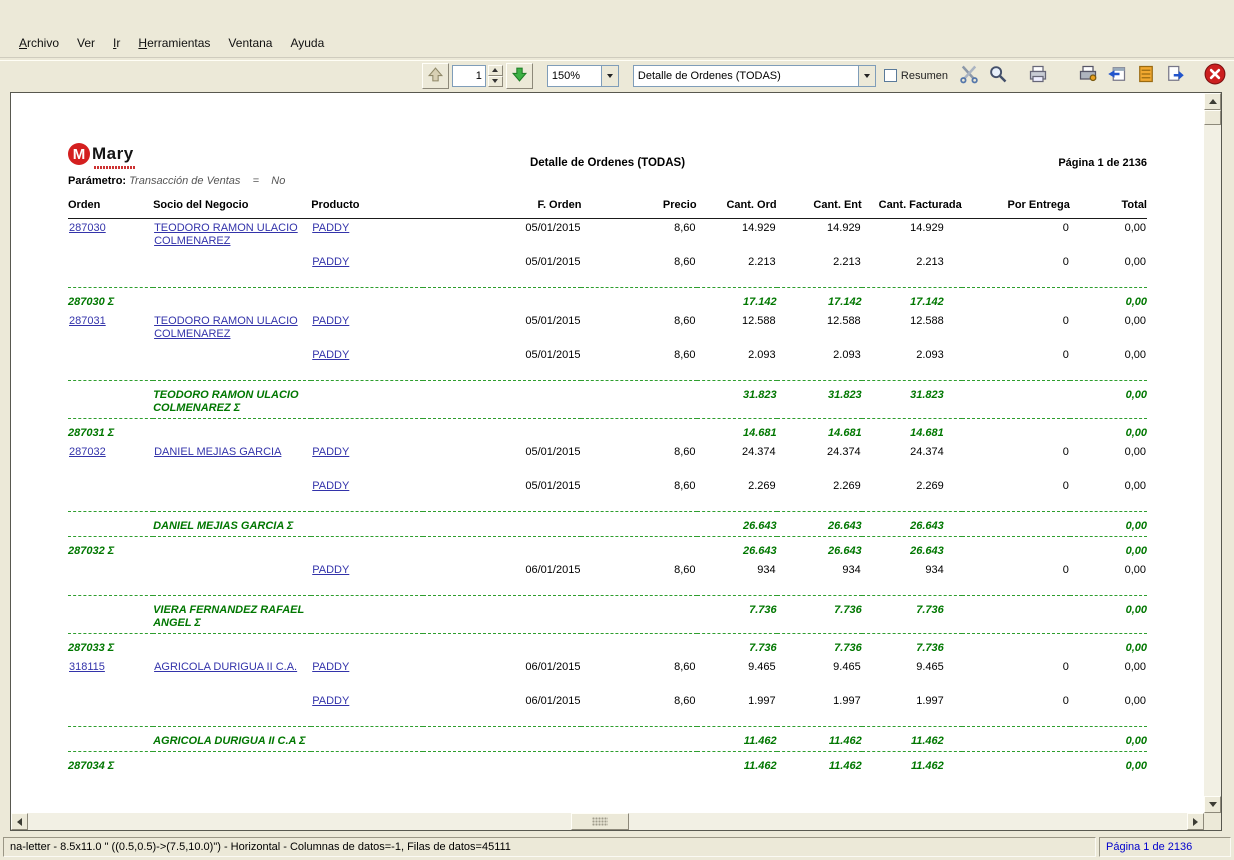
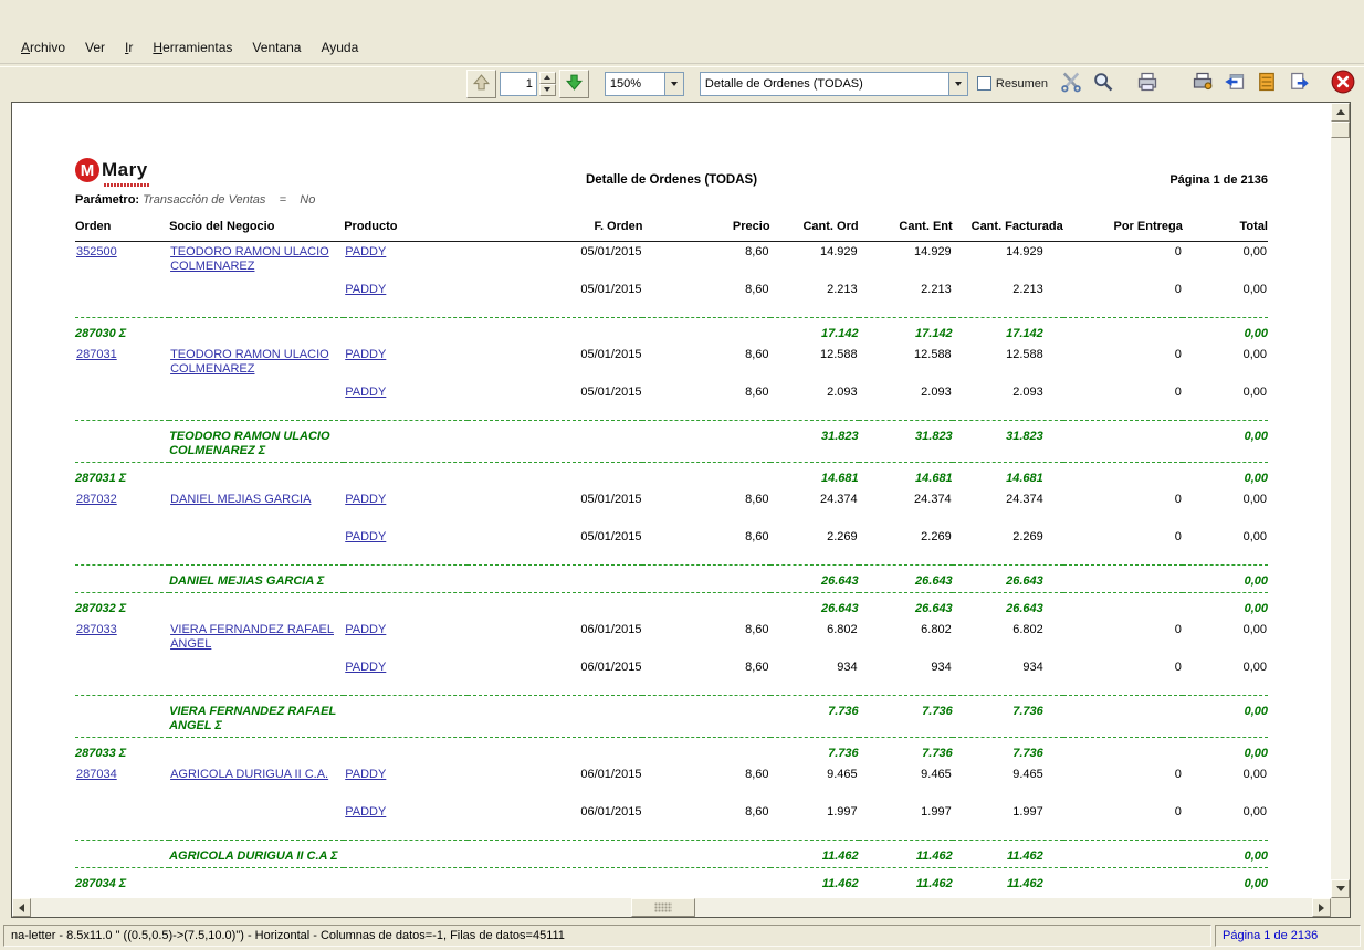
  Archivo
  Ver
  Ir
  Herramientas
  Ventana
  Ayuda
  1
  150%
  Detalle de Ordenes (TODAS)
  Resumen
  M
  Mary
  Detalle de Ordenes (TODAS)
  Página 1 de 2136
  Parámetro: Transacción de Ventas = No
  Orden	Socio del Negocio	Producto	F. Orden	Precio	Cant. Ord	Cant. Ent	Cant. Facturada	Por Entrega	Total
- 287030	TEODORO RAMON ULACIO COLMENAREZ	PADDY	05/01/2015	8,60	14.929	14.929	14.929	0	0,00
+ 352500	TEODORO RAMON ULACIO COLMENAREZ	PADDY	05/01/2015	8,60	14.929	14.929	14.929	0	0,00
  		PADDY	05/01/2015	8,60	2.213	2.213	2.213	0	0,00
  287030 Σ					17.142	17.142	17.142		0,00
  287031	TEODORO RAMON ULACIO COLMENAREZ	PADDY	05/01/2015	8,60	12.588	12.588	12.588	0	0,00
  		PADDY	05/01/2015	8,60	2.093	2.093	2.093	0	0,00
  	TEODORO RAMON ULACIO COLMENAREZ Σ				31.823	31.823	31.823		0,00
  287031 Σ					14.681	14.681	14.681		0,00
  287032	DANIEL MEJIAS GARCIA	PADDY	05/01/2015	8,60	24.374	24.374	24.374	0	0,00
  		PADDY	05/01/2015	8,60	2.269	2.269	2.269	0	0,00
  	DANIEL MEJIAS GARCIA Σ				26.643	26.643	26.643		0,00
  287032 Σ					26.643	26.643	26.643		0,00
+ 287033	VIERA FERNANDEZ RAFAEL ANGEL	PADDY	06/01/2015	8,60	6.802	6.802	6.802	0	0,00
  		PADDY	06/01/2015	8,60	934	934	934	0	0,00
  	VIERA FERNANDEZ RAFAEL ANGEL Σ				7.736	7.736	7.736		0,00
  287033 Σ					7.736	7.736	7.736		0,00
- 318115	AGRICOLA DURIGUA II C.A.	PADDY	06/01/2015	8,60	9.465	9.465	9.465	0	0,00
+ 287034	AGRICOLA DURIGUA II C.A.	PADDY	06/01/2015	8,60	9.465	9.465	9.465	0	0,00
  		PADDY	06/01/2015	8,60	1.997	1.997	1.997	0	0,00
  	AGRICOLA DURIGUA II C.A Σ				11.462	11.462	11.462		0,00
  287034 Σ					11.462	11.462	11.462		0,00
  na-letter - 8.5x11.0 " ((0.5,0.5)->(7.5,10.0)") - Horizontal - Columnas de datos=-1, Filas de datos=45111
  Página 1 de 2136
